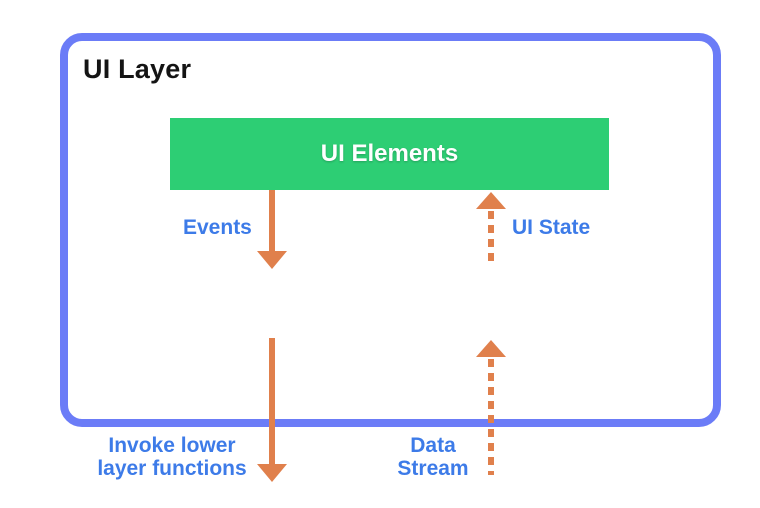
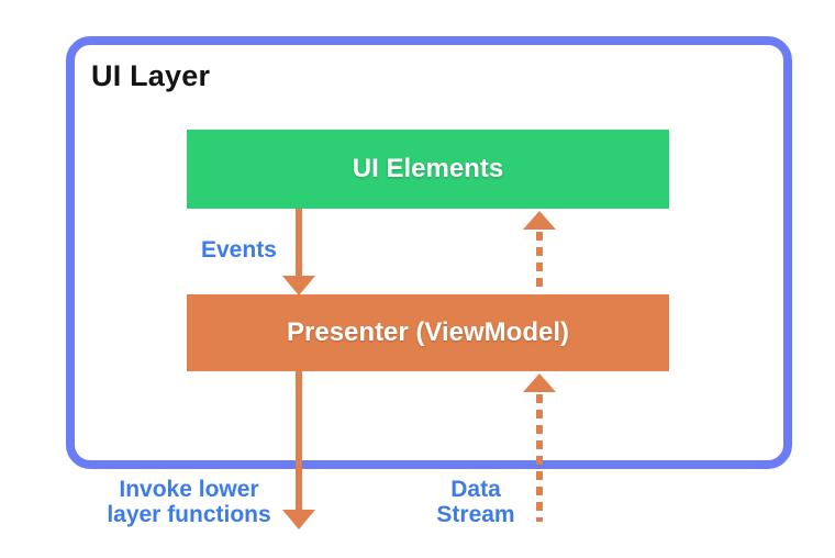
  UI Layer
  UI Elements
+ Presenter (ViewModel)
  Events
- UI State
  Invoke lower
  layer functions
  Data
  Stream
